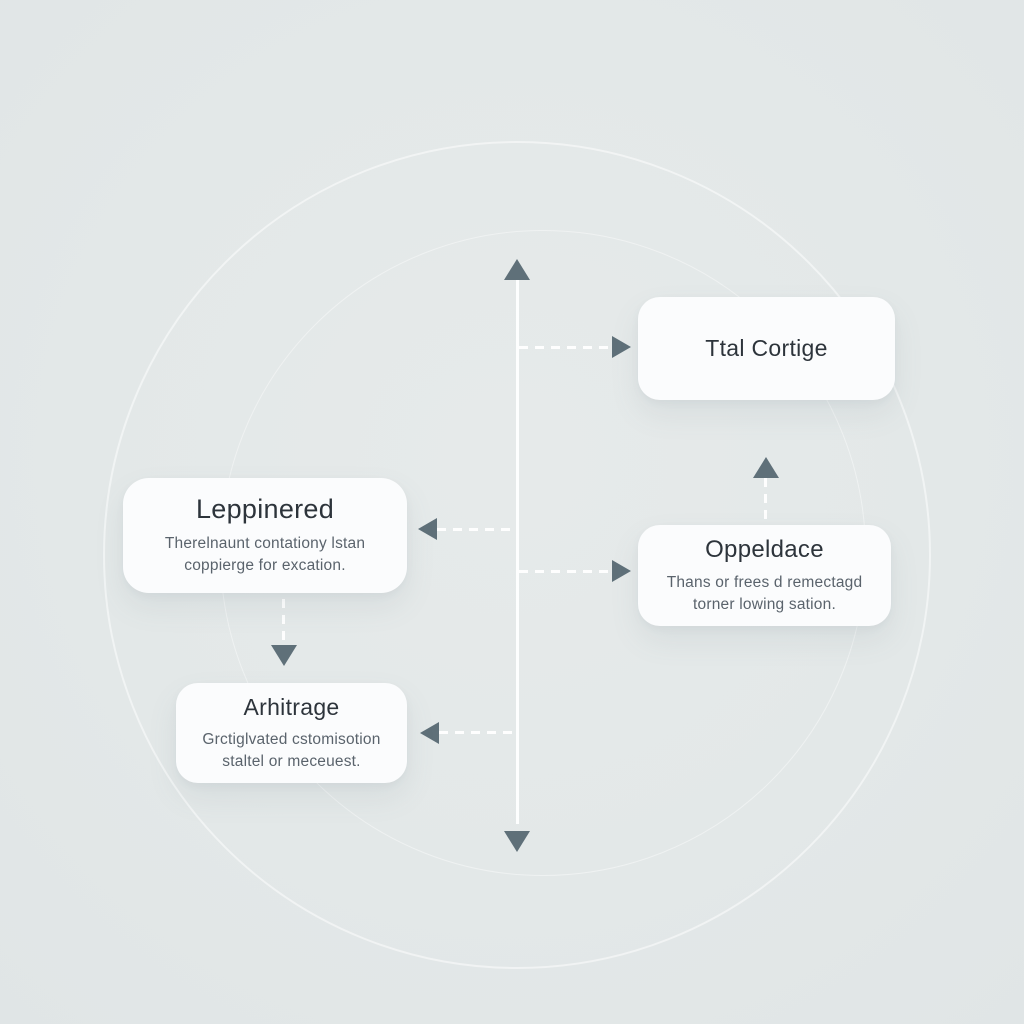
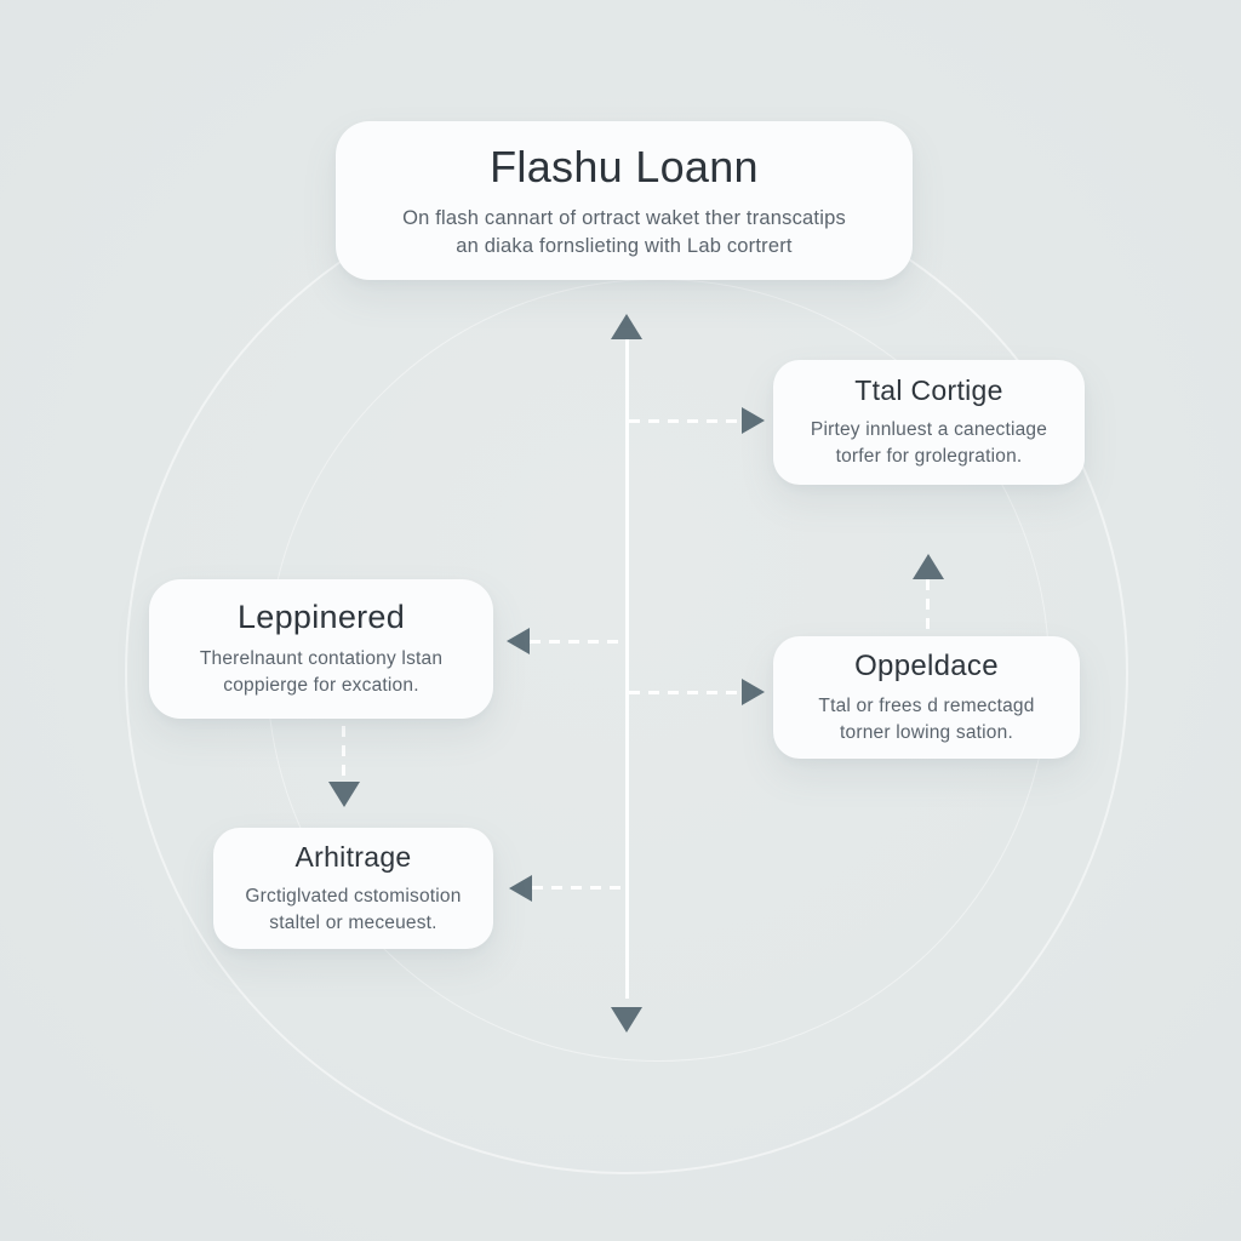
+ Flashu Loann
+ On flash cannart of ortract waket ther transcatips
+ an diaka fornslieting with Lab cortrert
  Ttal Cortige
+ Pirtey innluest a canectiage
+ torfer for grolegration.
  Leppinered
  Therelnaunt contationy lstan
  coppierge for excation.
  Oppeldace
- Thans or frees d remectagd
+ Ttal or frees d remectagd
  torner lowing sation.
  Arhitrage
  Grctiglvated cstomisotion
  staltel or meceuest.
